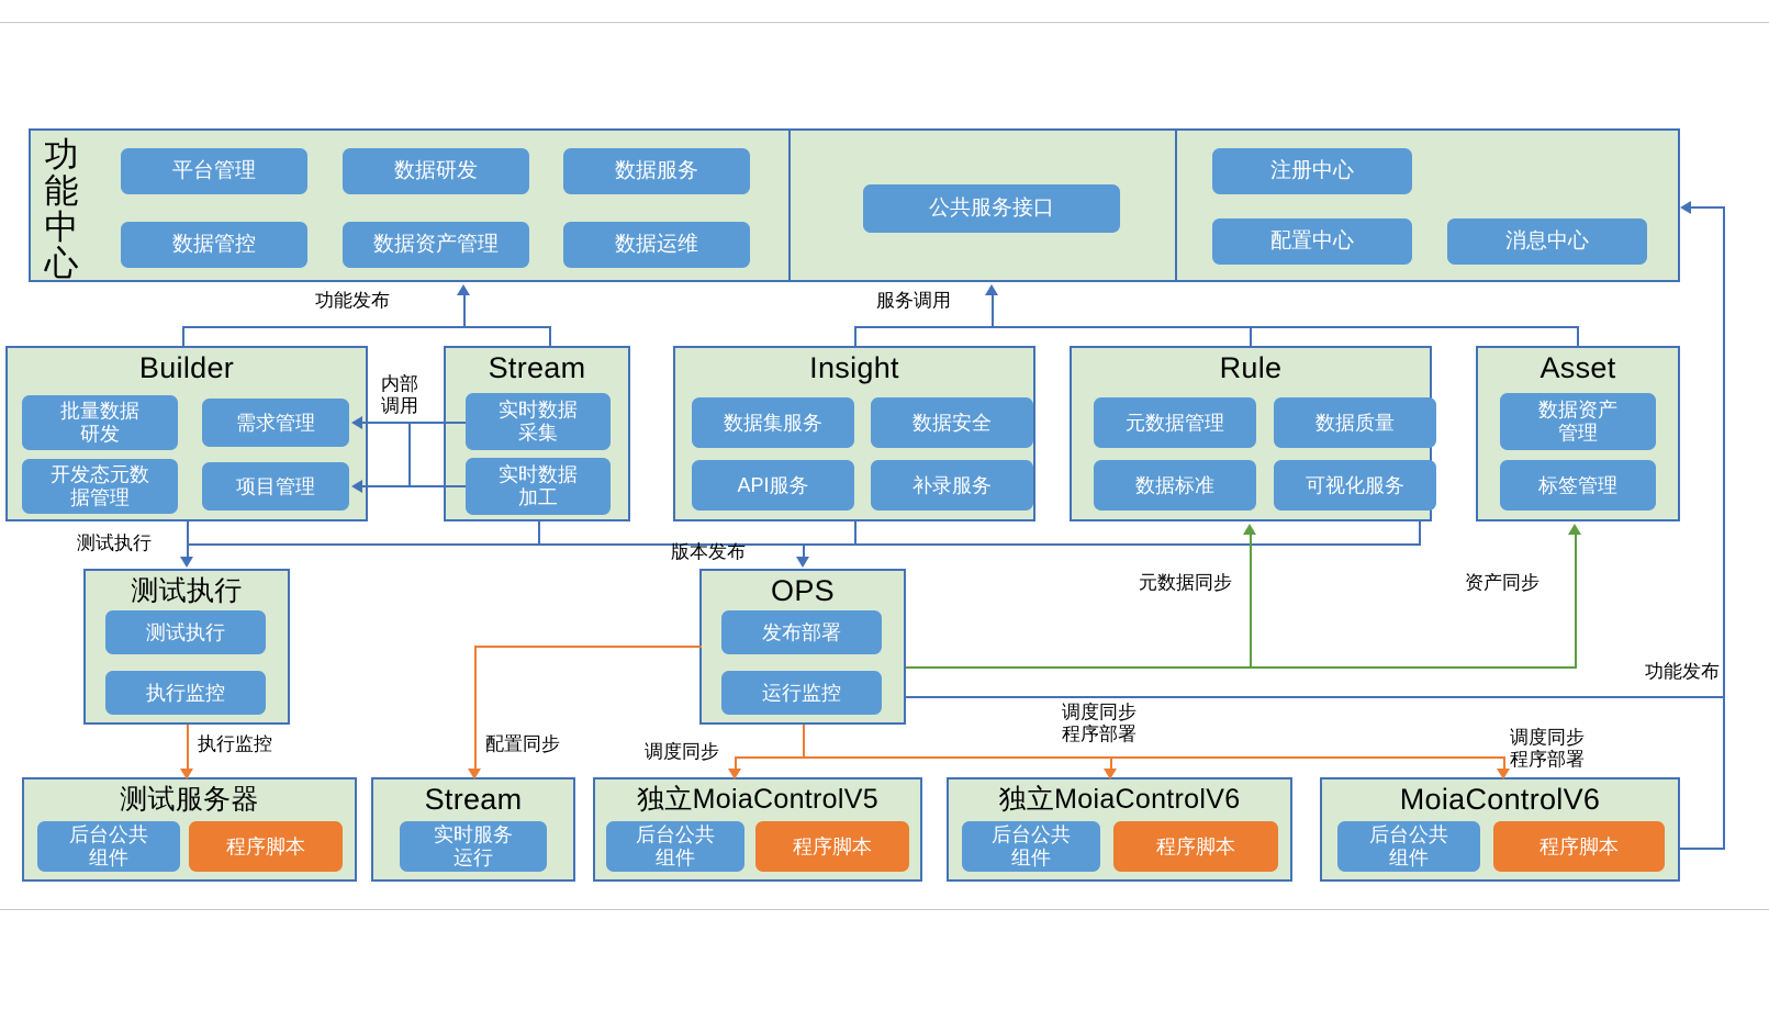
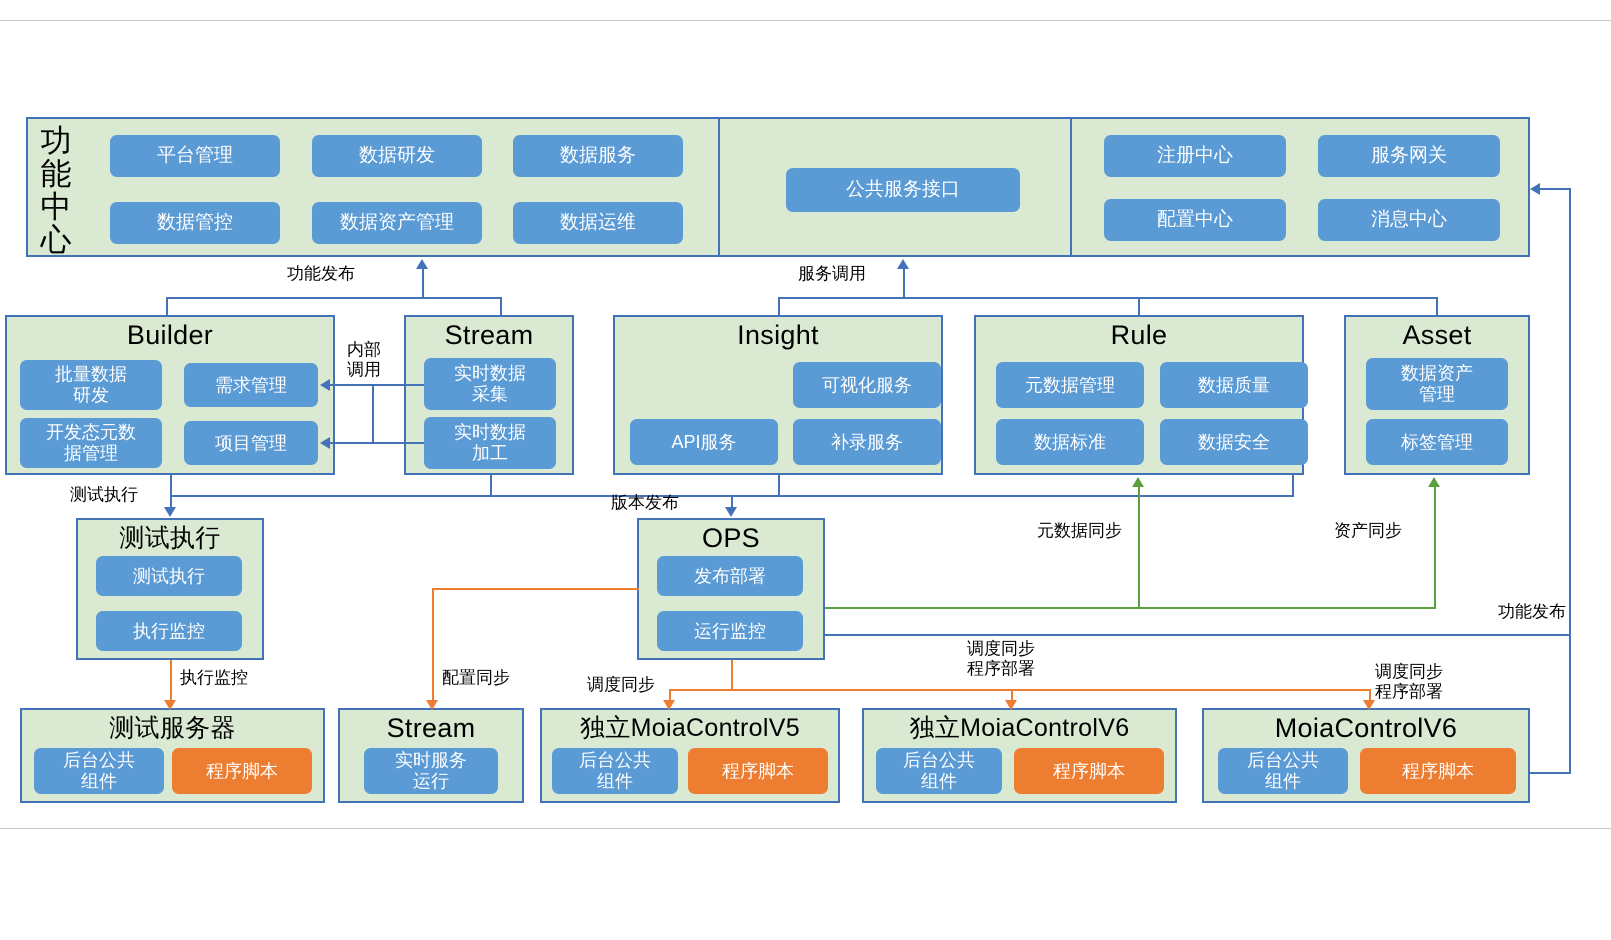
  功
  能
  中
  心
  平台管理
  数据研发
  数据服务
  数据管控
  数据资产管理
  数据运维
  公共服务接口
  注册中心
+ 服务网关
  配置中心
  消息中心
  Builder
  批量数据
  研发
  需求管理
  开发态元数
  据管理
  项目管理
  Stream
  实时数据
  采集
  实时数据
  加工
  Insight
- 数据集服务
- 数据安全
+ 可视化服务
  API服务
  补录服务
  Rule
  元数据管理
  数据质量
  数据标准
- 可视化服务
+ 数据安全
  Asset
  数据资产
  管理
  标签管理
  测试执行
  测试执行
  执行监控
  OPS
  发布部署
  运行监控
  测试服务器
  后台公共
  组件
  程序脚本
  Stream
  实时服务
  运行
  独立MoiaControlV5
  后台公共
  组件
  程序脚本
  独立MoiaControlV6
  后台公共
  组件
  程序脚本
  MoiaControlV6
  后台公共
  组件
  程序脚本
  功能发布
  服务调用
  内部
  调用
  测试执行
  版本发布
  元数据同步
  资产同步
  功能发布
  执行监控
  配置同步
  调度同步
  调度同步
  程序部署
  调度同步
  程序部署
